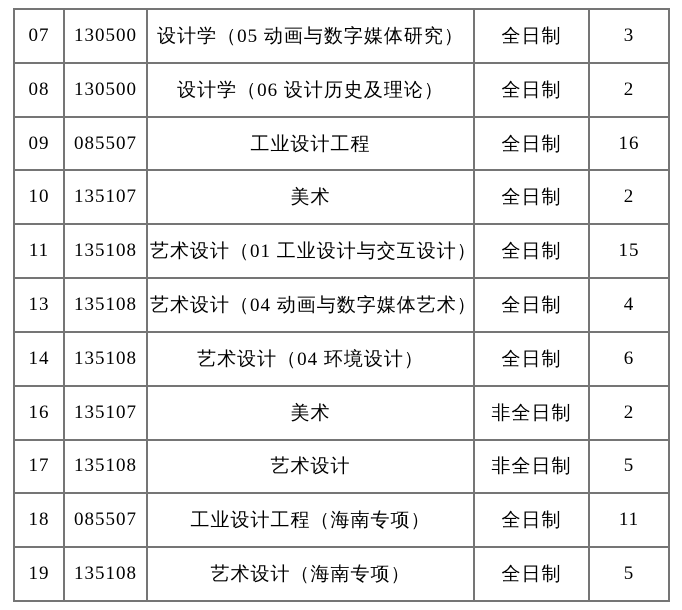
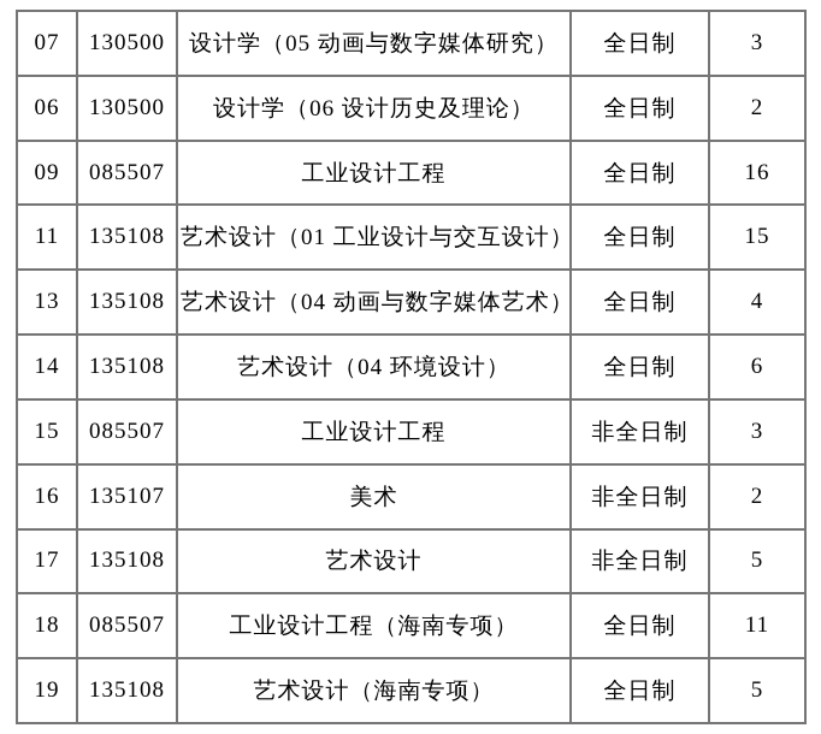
  07	130500	设计学（05 动画与数字媒体研究）	全日制	3
- 08	130500	设计学（06 设计历史及理论）	全日制	2
+ 06	130500	设计学（06 设计历史及理论）	全日制	2
  09	085507	工业设计工程	全日制	16
- 10	135107	美术	全日制	2
  11	135108	艺术设计（01 工业设计与交互设计）	全日制	15
  13	135108	艺术设计（04 动画与数字媒体艺术）	全日制	4
  14	135108	艺术设计（04 环境设计）	全日制	6
+ 15	085507	工业设计工程	非全日制	3
  16	135107	美术	非全日制	2
  17	135108	艺术设计	非全日制	5
  18	085507	工业设计工程（海南专项）	全日制	11
  19	135108	艺术设计（海南专项）	全日制	5
